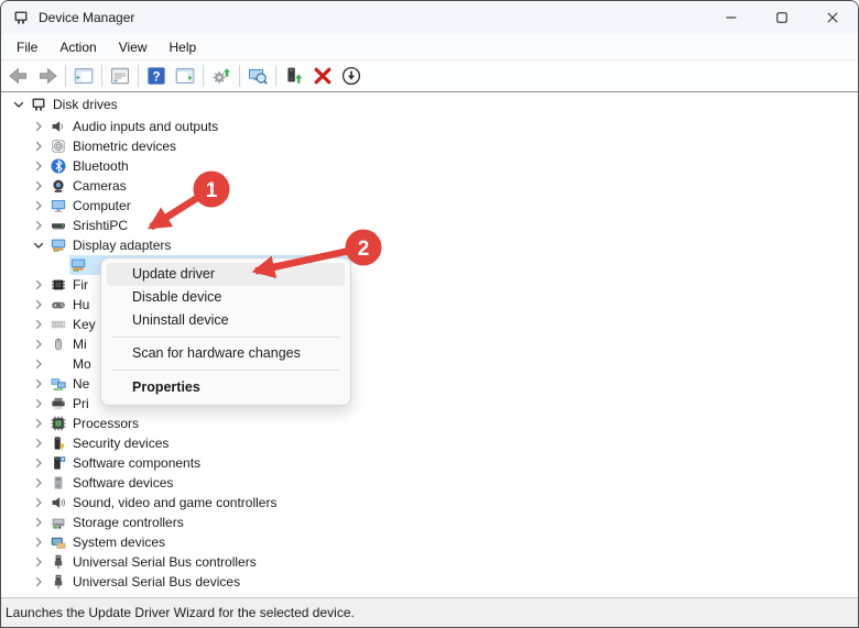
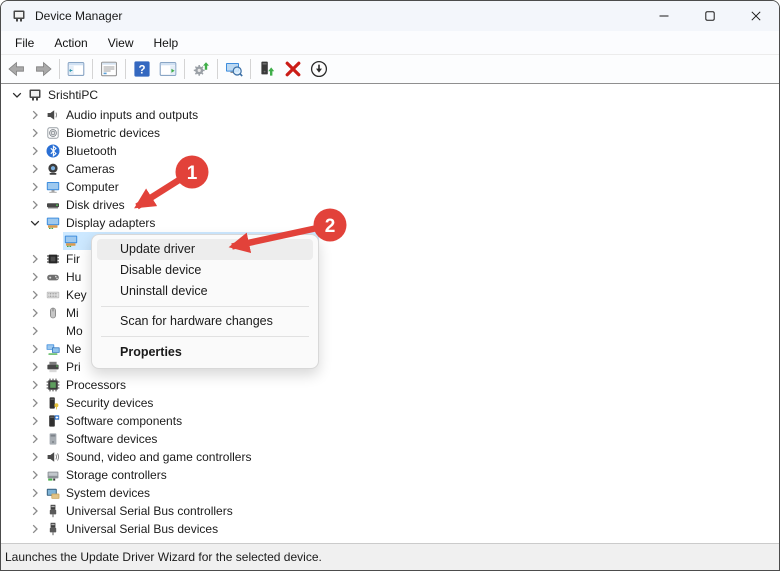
  Device Manager
  File
  Action
  View
  Help
  ?
- Disk drives
+ SrishtiPC
  Audio inputs and outputs
  Biometric devices
  Bluetooth
  Cameras
  Computer
- SrishtiPC
+ Disk drives
  Display adapters
  Fir
  Hu
  Key
  Mi
  Mo
  Ne
  Pri
  Processors
  Security devices
  Software components
  Software devices
  Sound, video and game controllers
  Storage controllers
  System devices
  Universal Serial Bus controllers
  Universal Serial Bus devices
  Update driver
  Disable device
  Uninstall device
  Scan for hardware changes
  Properties
  Launches the Update Driver Wizard for the selected device.
  1
  2
